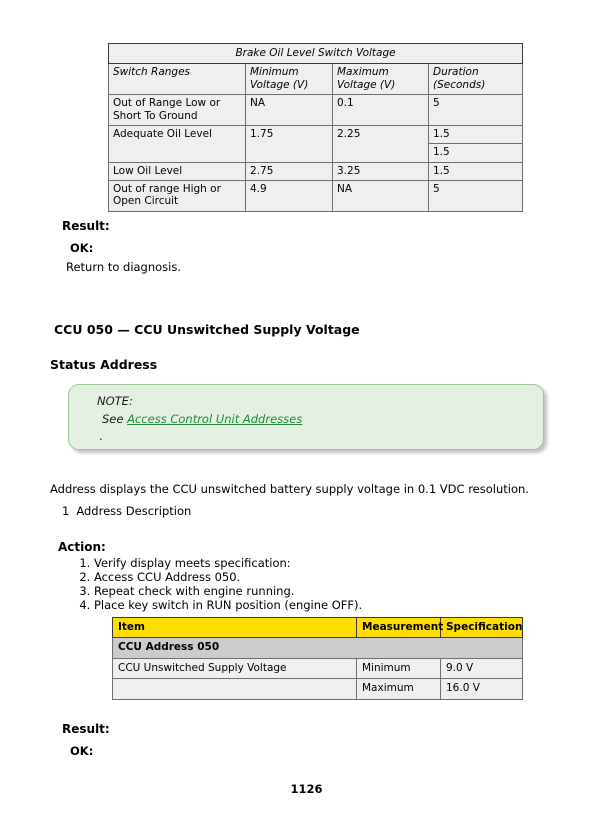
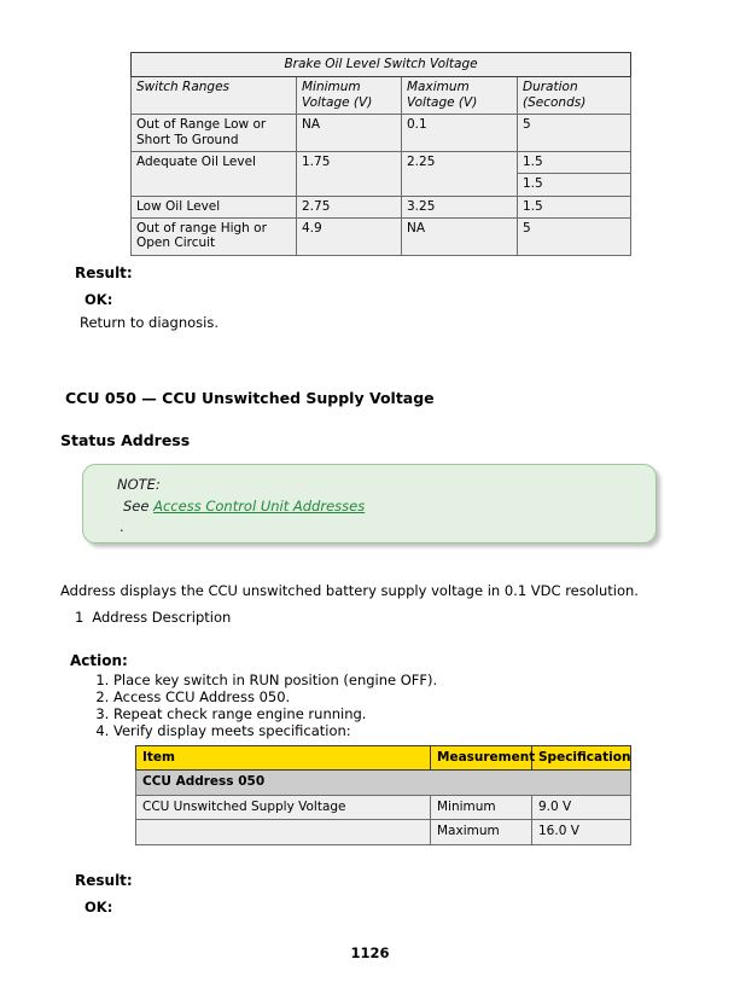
  Brake Oil Level Switch Voltage
  Switch Ranges	Minimum Voltage (V)	Maximum Voltage (V)	Duration (Seconds)
  Out of Range Low or Short To Ground	NA	0.1	5
  Adequate Oil Level	1.75	2.25	1.5 1.5
  Low Oil Level	2.75	3.25	1.5
  Out of range High or Open Circuit	4.9	NA	5
  Result:
  OK:
  Return to diagnosis.
  CCU 050 — CCU Unswitched Supply Voltage
  Status Address
  NOTE:
  See Access Control Unit Addresses
  .
  Address displays the CCU unswitched battery supply voltage in 0.1 VDC resolution.
  1 Address Description
  Action:
- Verify display meets specification:
+ Place key switch in RUN position (engine OFF).
  Access CCU Address 050.
- Repeat check with engine running.
+ Repeat check range engine running.
- Place key switch in RUN position (engine OFF).
+ Verify display meets specification:
  Item	Measurement	Specification
  CCU Address 050
  CCU Unswitched Supply Voltage	Minimum	9.0 V
  	Maximum	16.0 V
  Result:
  OK:
  1126
